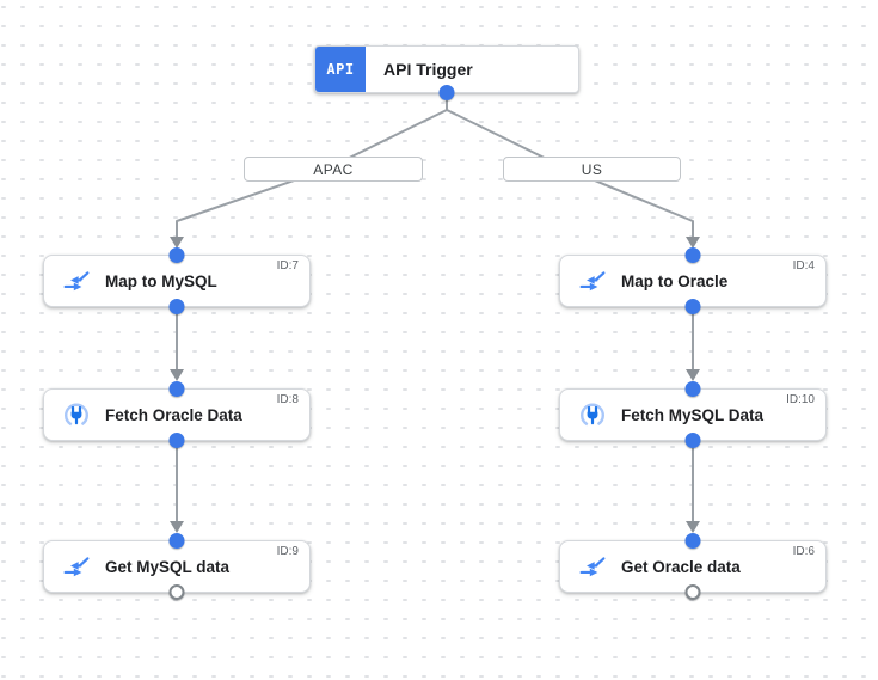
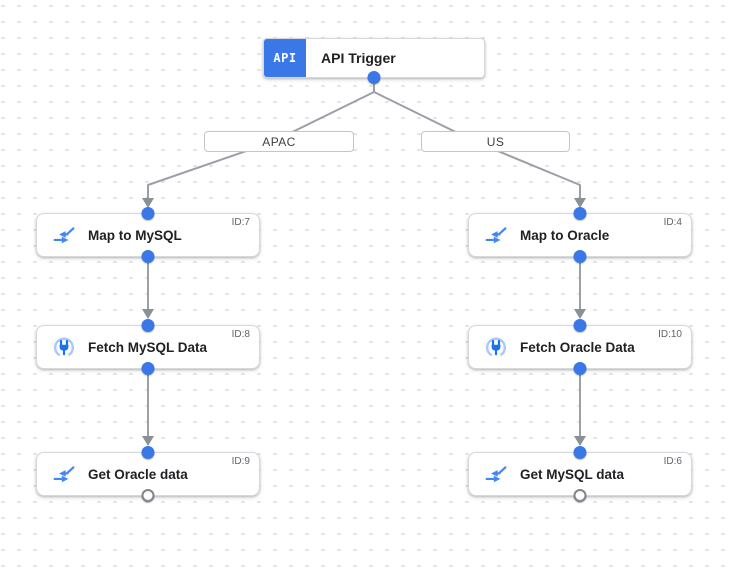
  API
  API Trigger
  APAC
  US
  Map to MySQL
  ID:7
- Fetch Oracle Data
+ Fetch MySQL Data
  ID:8
- Get MySQL data
+ Get Oracle data
  ID:9
  Map to Oracle
  ID:4
- Fetch MySQL Data
+ Fetch Oracle Data
  ID:10
- Get Oracle data
+ Get MySQL data
  ID:6
